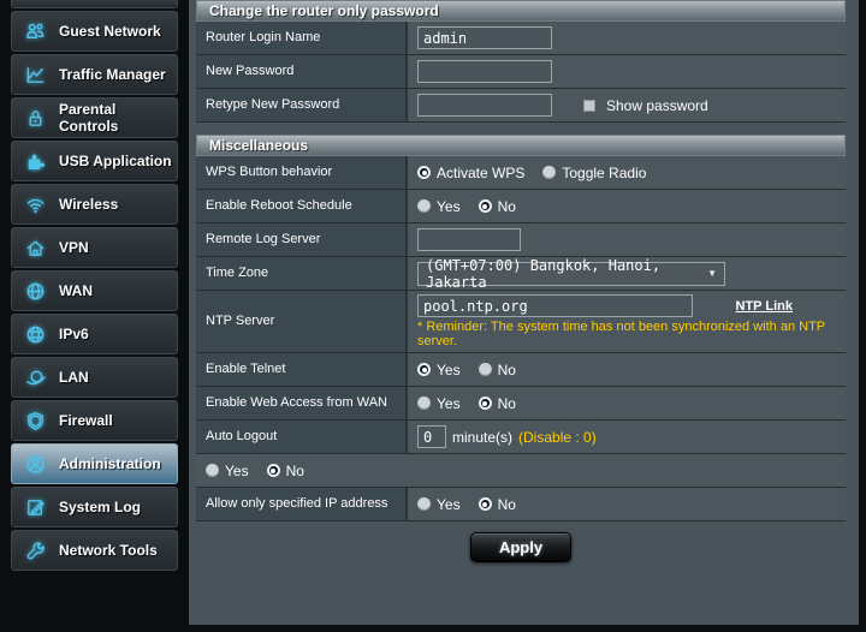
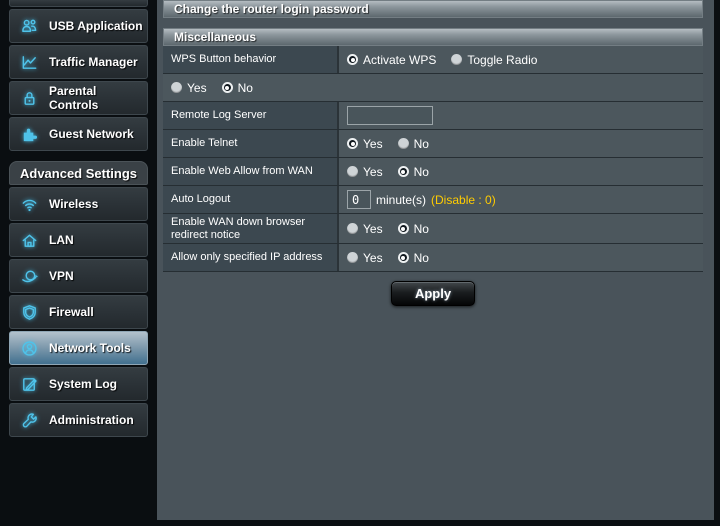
- Guest Network
+ USB Application
  Traffic Manager
  Parental Controls
- USB Application
+ Guest Network
+ Advanced Settings
  Wireless
- VPN
+ LAN
- WAN
- IPv6
- LAN
+ VPN
  Firewall
- Administration
+ Network Tools
  System Log
- Network Tools
+ Administration
- Change the router only password
+ Change the router login password
- Router Login Name
- admin
- New Password
- Retype New Password
- Show password
  Miscellaneous
  WPS Button behavior
  Activate WPS
  Toggle Radio
- Enable Reboot Schedule
  Yes
  No
  Remote Log Server
- Time Zone
- (GMT+07:00) Bangkok, Hanoi, Jakarta
- ▼
- NTP Server
- pool.ntp.org
- NTP Link
- * Reminder: The system time has not been synchronized with an NTP server.
  Enable Telnet
  Yes
  No
- Enable Web Access from WAN
+ Enable Web Allow from WAN
  Yes
  No
  Auto Logout
  0
  minute(s)
  (Disable : 0)
+ Enable WAN down browser redirect notice
  Yes
  No
  Allow only specified IP address
  Yes
  No
  Apply
